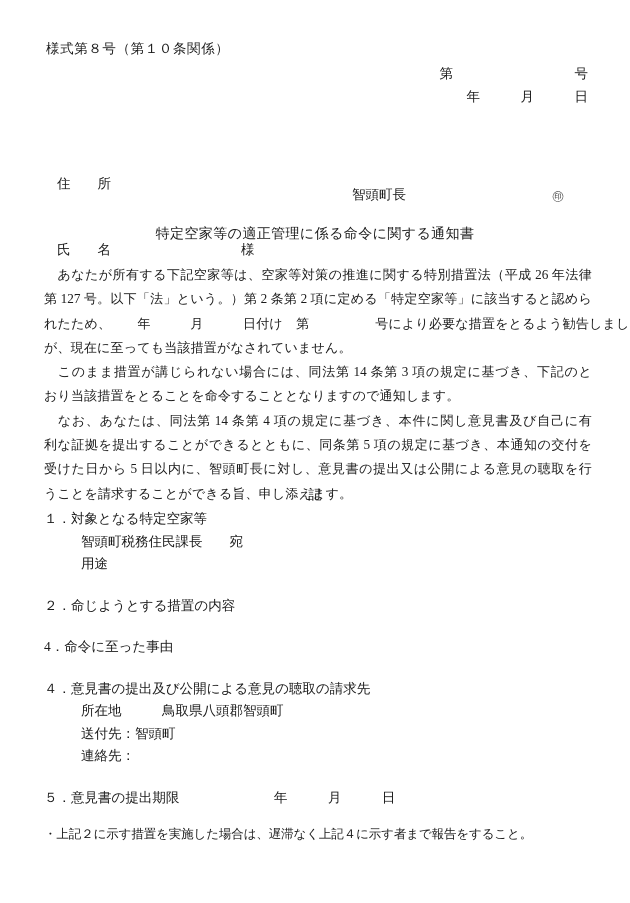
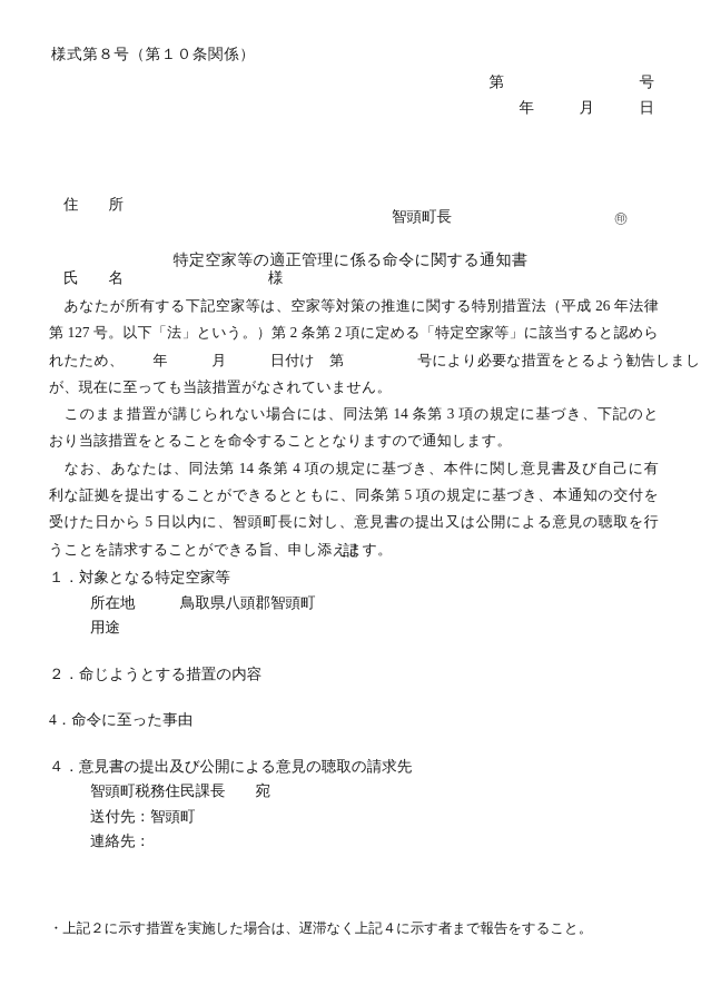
  様式第８号（第１０条関係）
  第 号
  年 月 日
  住 所
  氏 名 様
  智頭町長
  ㊞
  特定空家等の適正管理に係る命令に関する通知書
  あなたが所有する下記空家等は、空家等対策の推進に関する特別措置法（平成 26 年法律
  第 127 号。以下「法」という。）第 2 条第 2 項に定める「特定空家等」に該当すると認めら
  れたため、 年 月 日付け 第 号により必要な措置をとるよう勧告しまし
  が、現在に至っても当該措置がなされていません。
  このまま措置が講じられない場合には、同法第 14 条第 3 項の規定に基づき、下記のと
  おり当該措置をとることを命令することとなりますので通知します。
  なお、あなたは、同法第 14 条第 4 項の規定に基づき、本件に関し意見書及び自己に有
  利な証拠を提出することができるとともに、同条第 5 項の規定に基づき、本通知の交付を
  受けた日から 5 日以内に、智頭町長に対し、意見書の提出又は公開による意見の聴取を行
  うことを請求することができる旨、申し添えます。
  記
  １．対象となる特定空家等
- 智頭町税務住民課長 宛
+ 所在地 鳥取県八頭郡智頭町
  用途
  ２．命じようとする措置の内容
  4．命令に至った事由
  ４．意見書の提出及び公開による意見の聴取の請求先
- 所在地 鳥取県八頭郡智頭町
+ 智頭町税務住民課長 宛
  送付先：智頭町
  連絡先：
- ５．意見書の提出期限 年 月 日
  ・上記２に示す措置を実施した場合は、遅滞なく上記４に示す者まで報告をすること。
